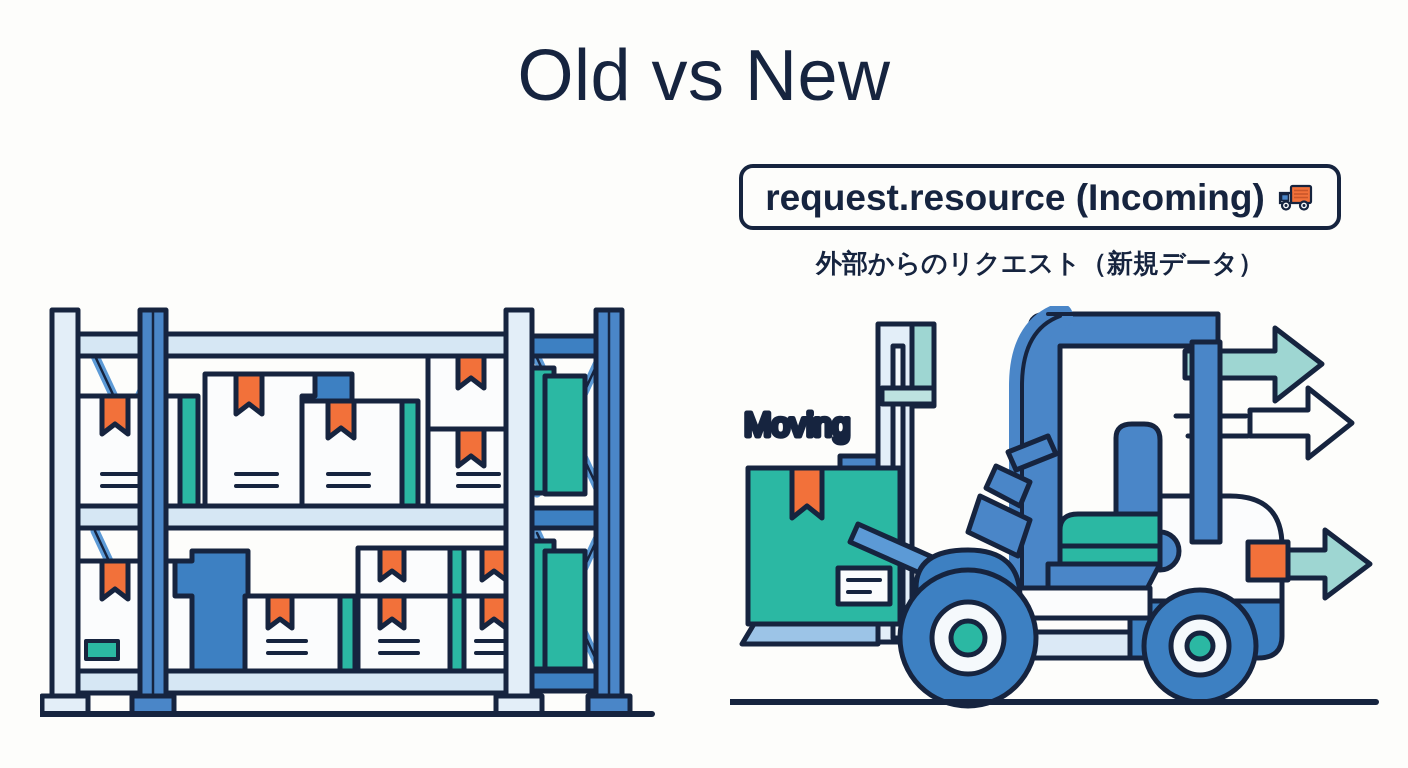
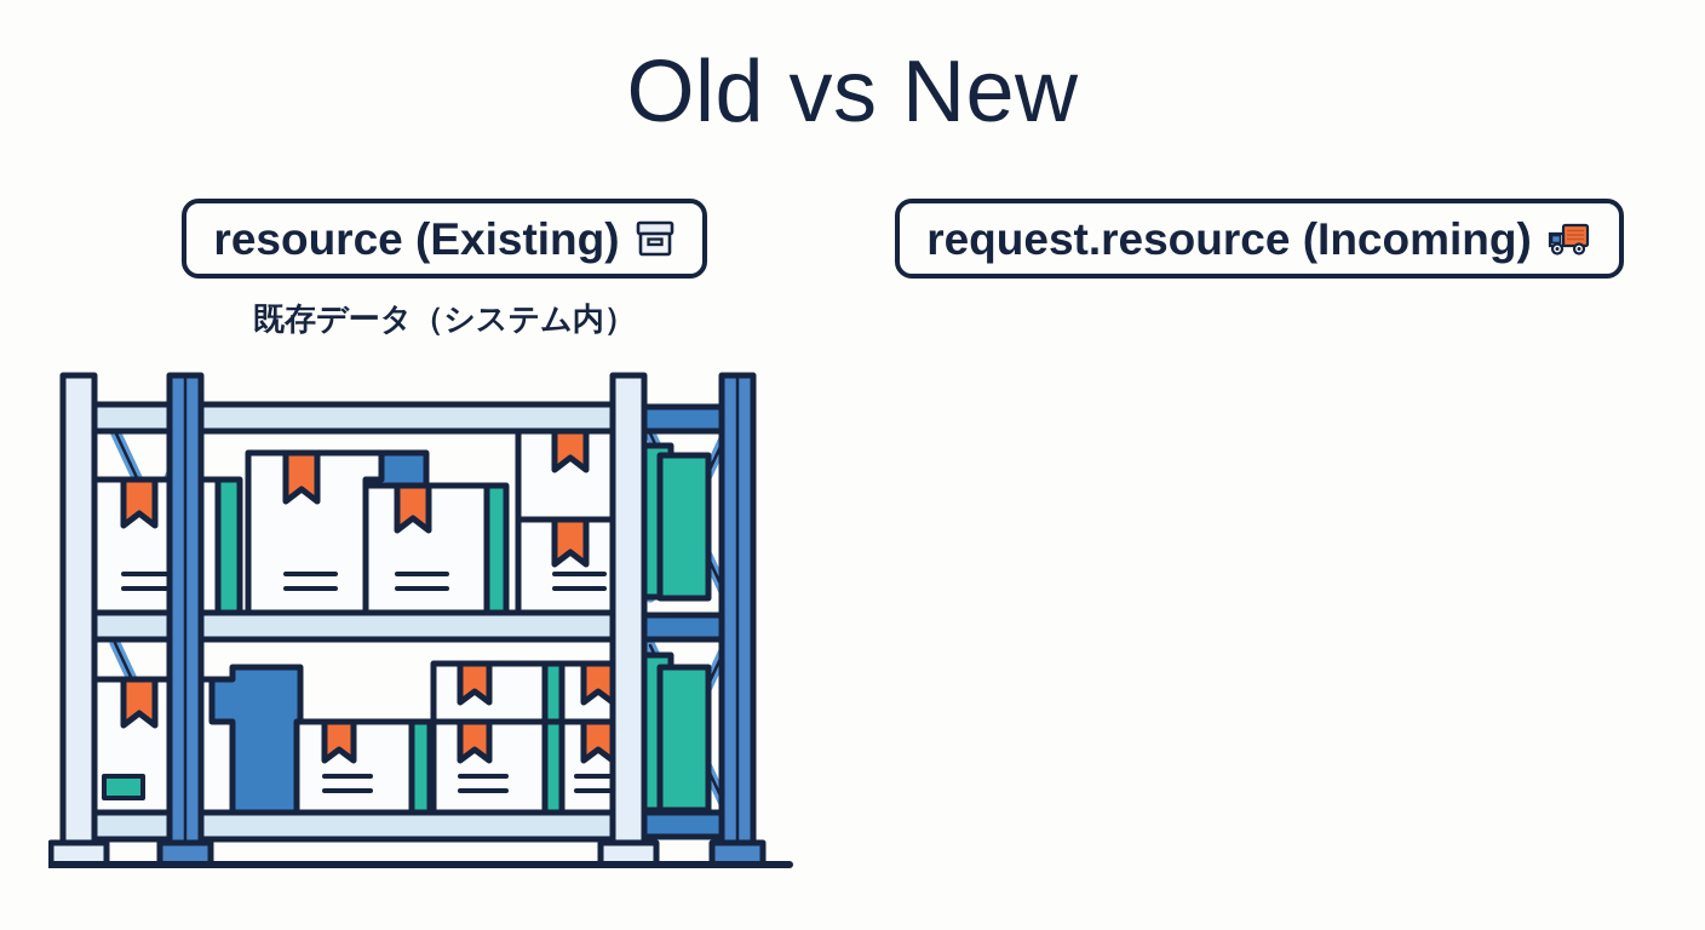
  Old vs New
+ resource (Existing)
+ 既存データ（システム内）
  request.resource (Incoming)
- 外部からのリクエスト（新規データ）
- Moving
